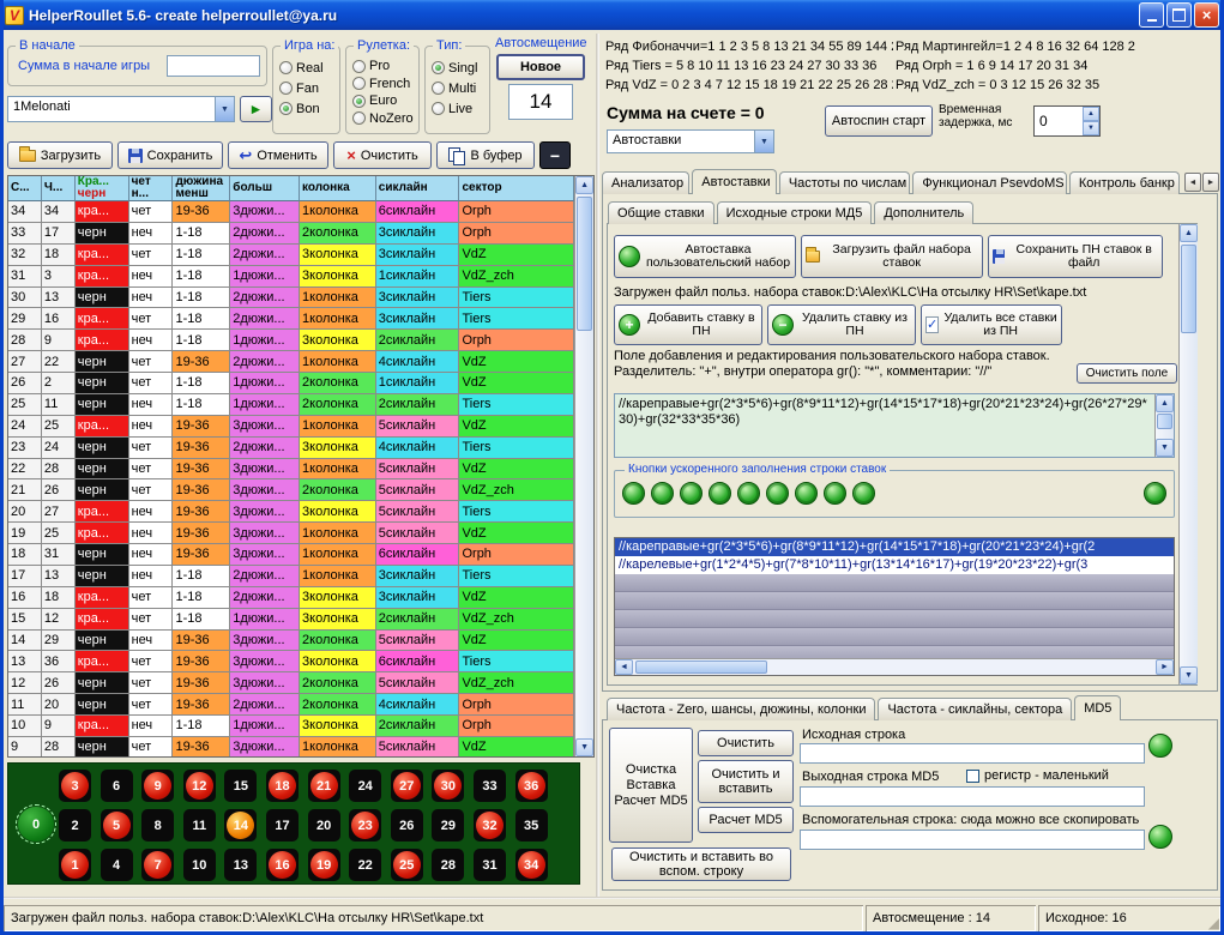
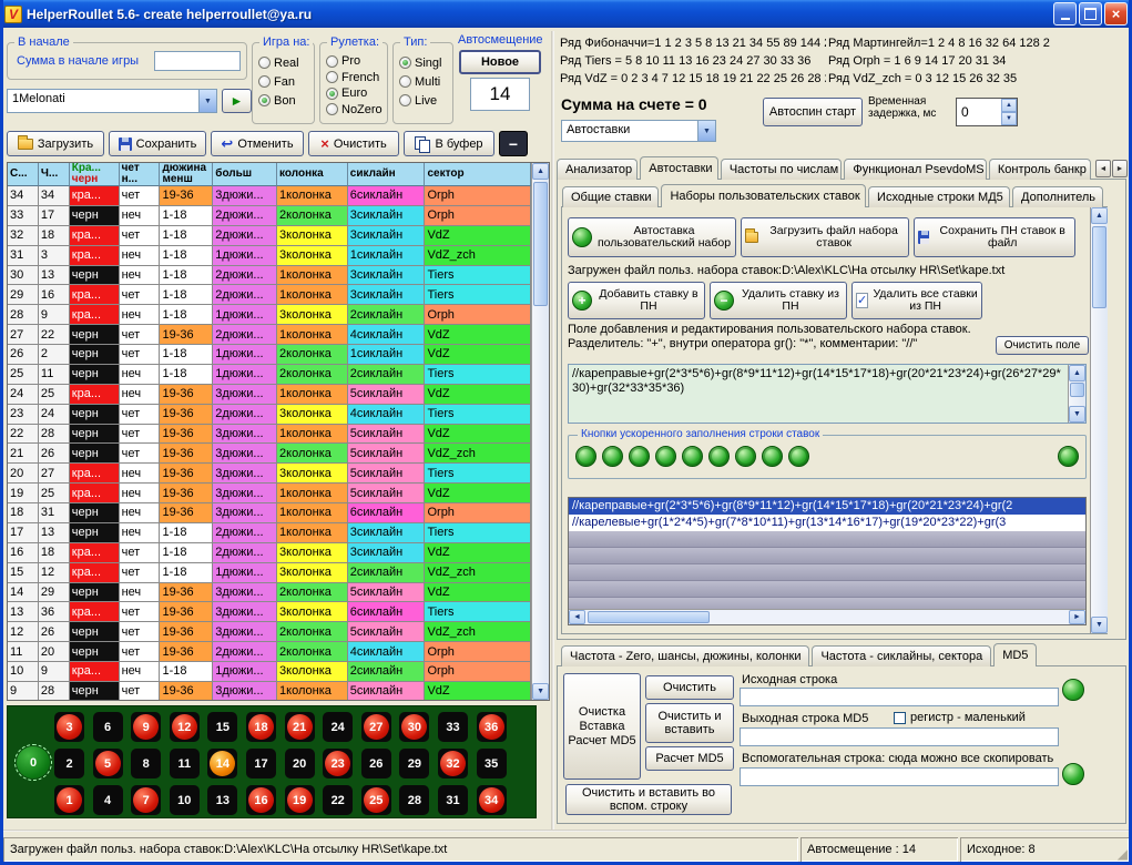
  V
  HelperRoullet 5.6- create helperroullet@ya.ru
  ×
  В начале
  Сумма в начале игры
  Игра на:
  Real
  Fan
  Bon
  Рулетка:
  Pro
  French
  Euro
  NoZero
  Тип:
  Singl
  Multi
  Live
  Автосмещение
  Новое
  14
  1Melonati
  ►
  Загрузить
  Сохранить
  ↩
  Отменить
  ×
  Очистить
  В буфер
  −
  С...
  Ч...
  Кра...
  черн
  чет
  н...
  дюжина
  менш
  больш
  колонка
  сиклайн
  сектор
  34
  34
  кра...
  чет
  19-36
  3дюжи...
  1колонка
  6сиклайн
  Orph
  33
  17
  черн
  неч
  1-18
  2дюжи...
  2колонка
  3сиклайн
  Orph
  32
  18
  кра...
  чет
  1-18
  2дюжи...
  3колонка
  3сиклайн
  VdZ
  31
  3
  кра...
  неч
  1-18
  1дюжи...
  3колонка
  1сиклайн
  VdZ_zch
  30
  13
  черн
  неч
  1-18
  2дюжи...
  1колонка
  3сиклайн
  Tiers
  29
  16
  кра...
  чет
  1-18
  2дюжи...
  1колонка
  3сиклайн
  Tiers
  28
  9
  кра...
  неч
  1-18
  1дюжи...
  3колонка
  2сиклайн
  Orph
  27
  22
  черн
  чет
  19-36
  2дюжи...
  1колонка
  4сиклайн
  VdZ
  26
  2
  черн
  чет
  1-18
  1дюжи...
  2колонка
  1сиклайн
  VdZ
  25
  11
  черн
  неч
  1-18
  1дюжи...
  2колонка
  2сиклайн
  Tiers
  24
  25
  кра...
  неч
  19-36
  3дюжи...
  1колонка
  5сиклайн
  VdZ
  23
  24
  черн
  чет
  19-36
  2дюжи...
  3колонка
  4сиклайн
  Tiers
  22
  28
  черн
  чет
  19-36
  3дюжи...
  1колонка
  5сиклайн
  VdZ
  21
  26
  черн
  чет
  19-36
  3дюжи...
  2колонка
  5сиклайн
  VdZ_zch
  20
  27
  кра...
  неч
  19-36
  3дюжи...
  3колонка
  5сиклайн
  Tiers
  19
  25
  кра...
  неч
  19-36
  3дюжи...
  1колонка
  5сиклайн
  VdZ
  18
  31
  черн
  неч
  19-36
  3дюжи...
  1колонка
  6сиклайн
  Orph
  17
  13
  черн
  неч
  1-18
  2дюжи...
  1колонка
  3сиклайн
  Tiers
  16
  18
  кра...
  чет
  1-18
  2дюжи...
  3колонка
  3сиклайн
  VdZ
  15
  12
  кра...
  чет
  1-18
  1дюжи...
  3колонка
  2сиклайн
  VdZ_zch
  14
  29
  черн
  неч
  19-36
  3дюжи...
  2колонка
  5сиклайн
  VdZ
  13
  36
  кра...
  чет
  19-36
  3дюжи...
  3колонка
  6сиклайн
  Tiers
  12
  26
  черн
  чет
  19-36
  3дюжи...
  2колонка
  5сиклайн
  VdZ_zch
  11
  20
  черн
  чет
  19-36
  2дюжи...
  2колонка
  4сиклайн
  Orph
  10
  9
  кра...
  неч
  1-18
  1дюжи...
  3колонка
  2сиклайн
  Orph
  9
  28
  черн
  чет
  19-36
  3дюжи...
  1колонка
  5сиклайн
  VdZ
  3
  6
  9
  12
  15
  18
  21
  24
  27
  30
  33
  36
  2
  5
  8
  11
  14
  17
  20
  23
  26
  29
  32
  35
  1
  4
  7
  10
  13
  16
  19
  22
  25
  28
  31
  34
  0
  Ряд Фибоначчи=1 1 2 3 5 8 13 21 34 55 89 144
  Ряд Tiers = 5 8 10 11 13 16 23 24 27 30 33 36
  Ряд VdZ = 0 2 3 4 7 12 15 18 19 21 22 25 26 28
  Ряд Мартингейл=1 2 4 8 16 32 64 128 2
  Ряд Orph = 1 6 9 14 17 20 31 34
  Ряд VdZ_zch = 0 3 12 15 26 32 35
  Сумма на счете = 0
  Автоспин старт
  Временная задержка, мс
  0
  Автоставки
  Анализатор
  Автоставки
  Частоты по числам
  Функционал PsevdoMS
  Контроль банкр
  Общие ставки
+ Наборы пользовательских ставок
  Исходные строки МД5
  Дополнитель
  Автоставка пользовательский набор
  Загрузить файл набора ставок
  Сохранить ПН ставок в файл
  Загружен файл польз. набора ставок:D:\Alex\KLC\На отсылку HR\Set\kape.txt
  +
  Добавить ставку в ПН
  −
  Удалить ставку из ПН
  ✓
  Удалить все ставки из ПН
  Поле добавления и редактирования пользовательского набора ставок. Разделитель: "+", внутри оператора gr(): "*", комментарии: "//"
  Очистить поле
  //кареправые+gr(2*3*5*6)+gr(8*9*11*12)+gr(14*15*17*18)+gr(20*21*23*24)+gr(26*27*29*30)+gr(32*33*35*36)
  Кнопки ускоренного заполнения строки ставок
  //кареправые+gr(2*3*5*6)+gr(8*9*11*12)+gr(14*15*17*18)+gr(20*21*23*24)+gr(2
  //карелевые+gr(1*2*4*5)+gr(7*8*10*11)+gr(13*14*16*17)+gr(19*20*23*22)+gr(3
  Частота - Zero, шансы, дюжины, колонки
  Частота - сиклайны, сектора
  MD5
  Очистка Вставка Расчет MD5
  Очистить
  Очистить и вставить
  Расчет MD5
  Исходная строка
  Выходная строка MD5
  регистр - маленький
  Вспомогательная строка: сюда можно все скопировать
  Очистить и вставить во вспом. строку
  Загружен файл польз. набора ставок:D:\Alex\KLC\На отсылку HR\Set\kape.txt
  Автосмещение : 14
- Исходное: 16
+ Исходное: 8
  ◢
